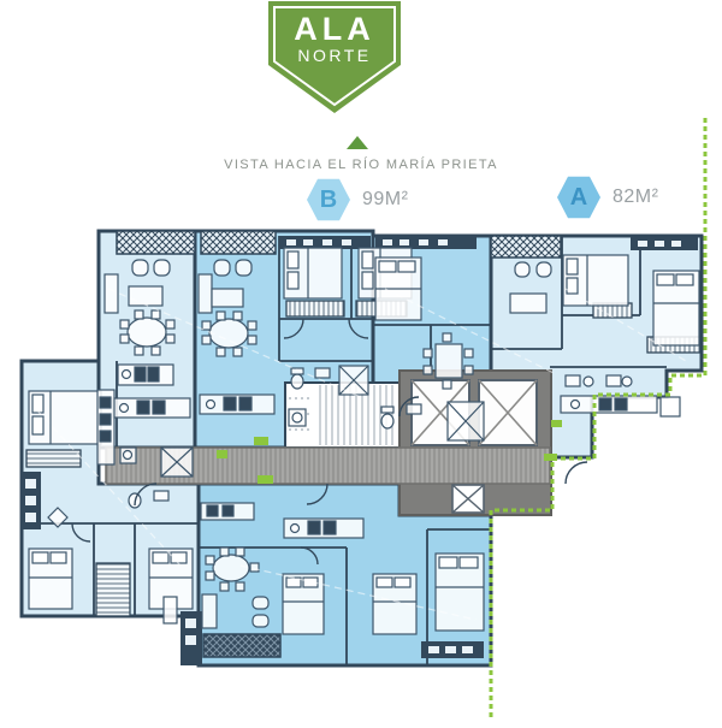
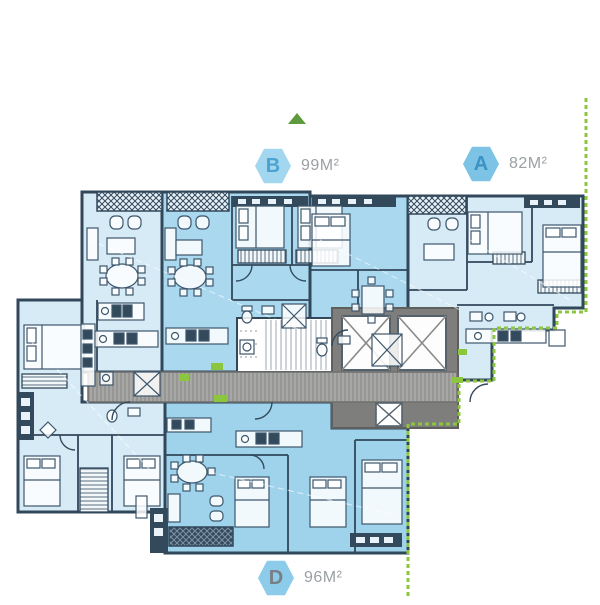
- ALA
- NORTE
- VISTA HACIA EL RÍO MARÍA PRIETA
  B
  99M²
  A
  82M²
+ D
+ 96M²
